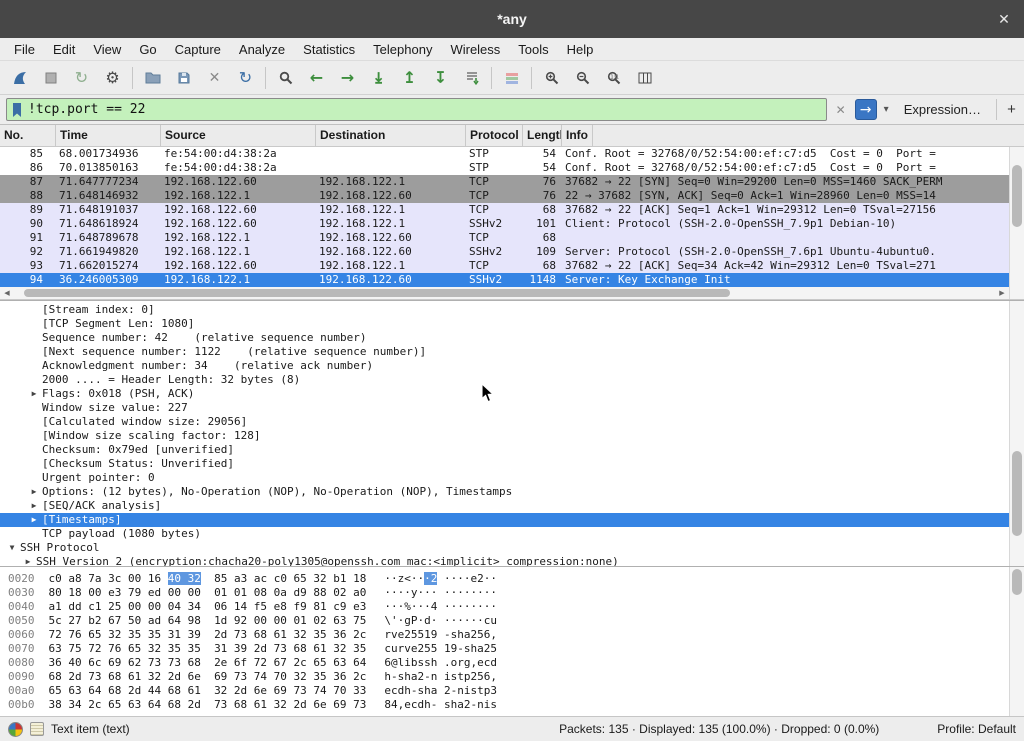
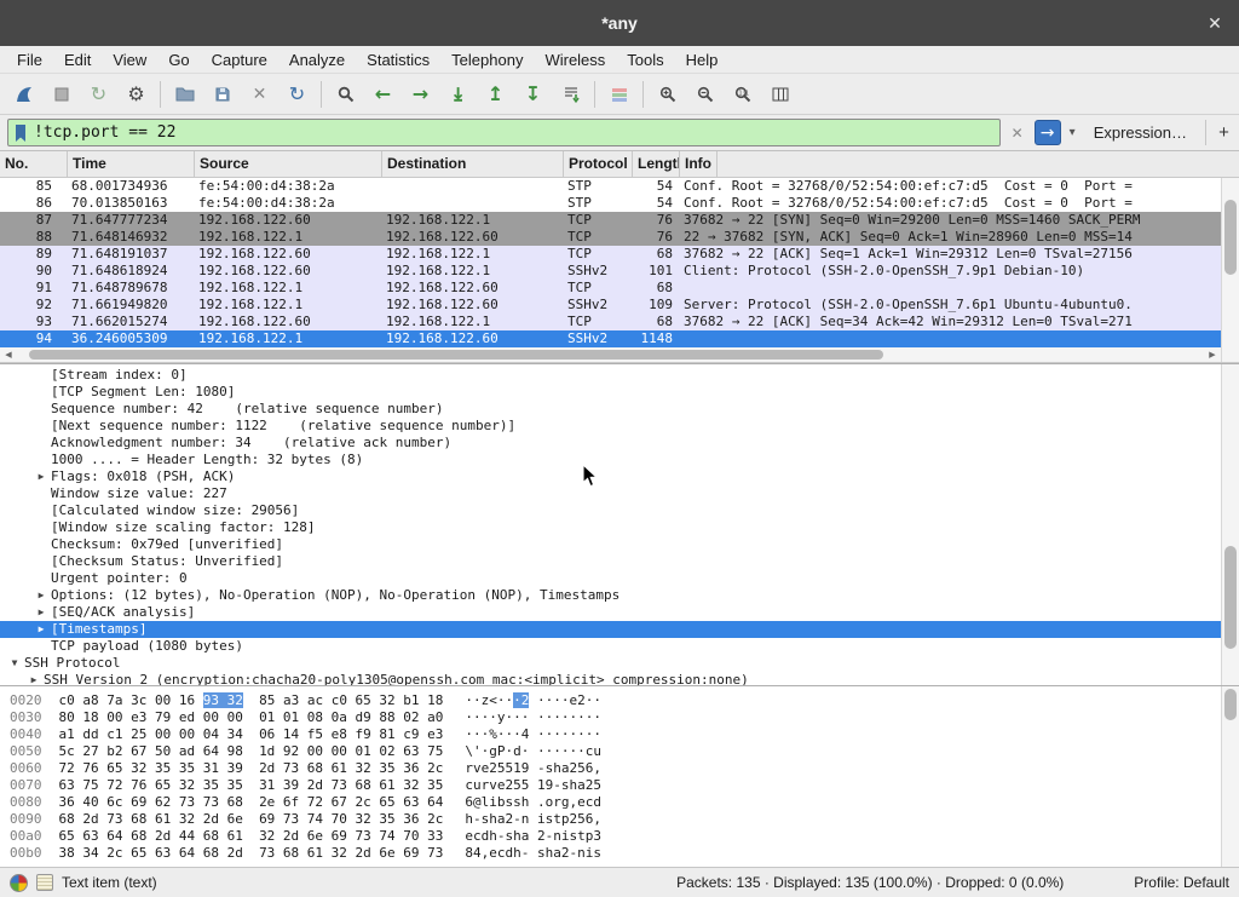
  *any
  File
  Edit
  View
  Go
  Capture
  Analyze
  Statistics
  Telephony
  Wireless
  Tools
  Help
  ↻
  ⚙
  ✕
  ↻
  ←
  →
  ↥
  ↧
  !tcp.port == 22
  ✕
  →
  Expression…
  +
  No.
  Time
  Source
  Destination
  Protocol
  Lengt
  Info
  85
  68.001734936
  fe:54:00:d4:38:2a
  STP
  54
  Conf. Root = 32768/0/52:54:00:ef:c7:d5 Cost = 0 Port =
  86
  70.013850163
  fe:54:00:d4:38:2a
  STP
  54
  Conf. Root = 32768/0/52:54:00:ef:c7:d5 Cost = 0 Port =
  87
  71.647777234
  192.168.122.60
  192.168.122.1
  TCP
  76
  37682 → 22 [SYN] Seq=0 Win=29200 Len=0 MSS=1460 SACK_PERM
  88
  71.648146932
  192.168.122.1
  192.168.122.60
  TCP
  76
  22 → 37682 [SYN, ACK] Seq=0 Ack=1 Win=28960 Len=0 MSS=14
  89
  71.648191037
  192.168.122.60
  192.168.122.1
  TCP
  68
  37682 → 22 [ACK] Seq=1 Ack=1 Win=29312 Len=0 TSval=27156
  90
  71.648618924
  192.168.122.60
  192.168.122.1
  SSHv2
  101
  Client: Protocol (SSH-2.0-OpenSSH_7.9p1 Debian-10)
  91
  71.648789678
  192.168.122.1
  192.168.122.60
  TCP
  68
  92
  71.661949820
  192.168.122.1
  192.168.122.60
  SSHv2
  109
  Server: Protocol (SSH-2.0-OpenSSH_7.6p1 Ubuntu-4ubuntu0.
  93
  71.662015274
  192.168.122.60
  192.168.122.1
  TCP
  68
  37682 → 22 [ACK] Seq=34 Ack=42 Win=29312 Len=0 TSval=271
  94
  36.246005309
  192.168.122.1
  192.168.122.60
  SSHv2
  1148
- Server: Key Exchange Init
  [Stream index: 0]
  [TCP Segment Len: 1080]
  Sequence number: 42 (relative sequence number)
  [Next sequence number: 1122 (relative sequence number)]
  Acknowledgment number: 34 (relative ack number)
- 2000 .... = Header Length: 32 bytes (8)
+ 1000 .... = Header Length: 32 bytes (8)
  Flags: 0x018 (PSH, ACK)
  Window size value: 227
  [Calculated window size: 29056]
  [Window size scaling factor: 128]
  Checksum: 0x79ed [unverified]
  [Checksum Status: Unverified]
  Urgent pointer: 0
  Options: (12 bytes), No-Operation (NOP), No-Operation (NOP), Timestamps
  [SEQ/ACK analysis]
  [Timestamps]
  TCP payload (1080 bytes)
  SSH Protocol
  SSH Version 2 (encryption:chacha20-poly1305@openssh.com mac:<implicit> compression:none)
  0020
- c0 a8 7a 3c 00 16 40 32 85 a3 ac c0 65 32 b1 18
+ c0 a8 7a 3c 00 16 93 32 85 a3 ac c0 65 32 b1 18
  ··z<···2 ····e2··
  0030
  80 18 00 e3 79 ed 00 00 01 01 08 0a d9 88 02 a0
  ····y··· ········
  0040
  a1 dd c1 25 00 00 04 34 06 14 f5 e8 f9 81 c9 e3
  ···%···4 ········
  0050
  5c 27 b2 67 50 ad 64 98 1d 92 00 00 01 02 63 75
  \'·gP·d· ······cu
  0060
  72 76 65 32 35 35 31 39 2d 73 68 61 32 35 36 2c
  rve25519 -sha256,
  0070
  63 75 72 76 65 32 35 35 31 39 2d 73 68 61 32 35
  curve255 19-sha25
  0080
  36 40 6c 69 62 73 73 68 2e 6f 72 67 2c 65 63 64
  6@libssh .org,ecd
  0090
  68 2d 73 68 61 32 2d 6e 69 73 74 70 32 35 36 2c
  h-sha2-n istp256,
  00a0
  65 63 64 68 2d 44 68 61 32 2d 6e 69 73 74 70 33
  ecdh-sha 2-nistp3
  00b0
  38 34 2c 65 63 64 68 2d 73 68 61 32 2d 6e 69 73
  84,ecdh- sha2-nis
  Text item (text)
  Packets: 135 · Displayed: 135 (100.0%) · Dropped: 0 (0.0%)
  Profile: Default
